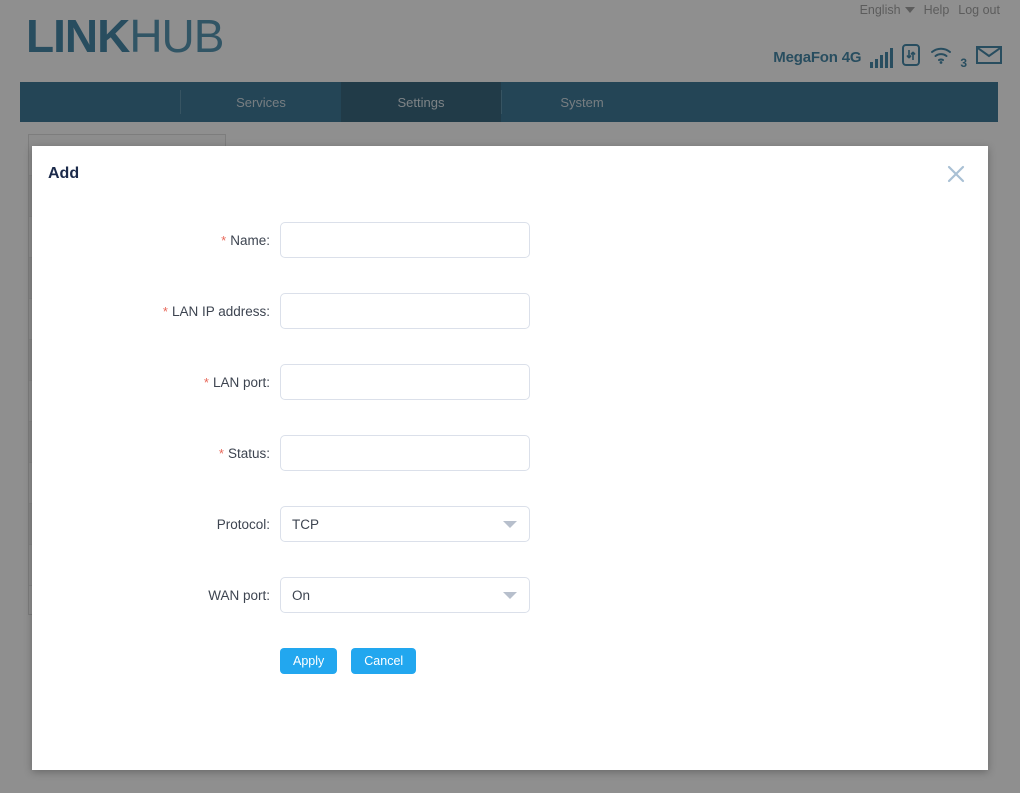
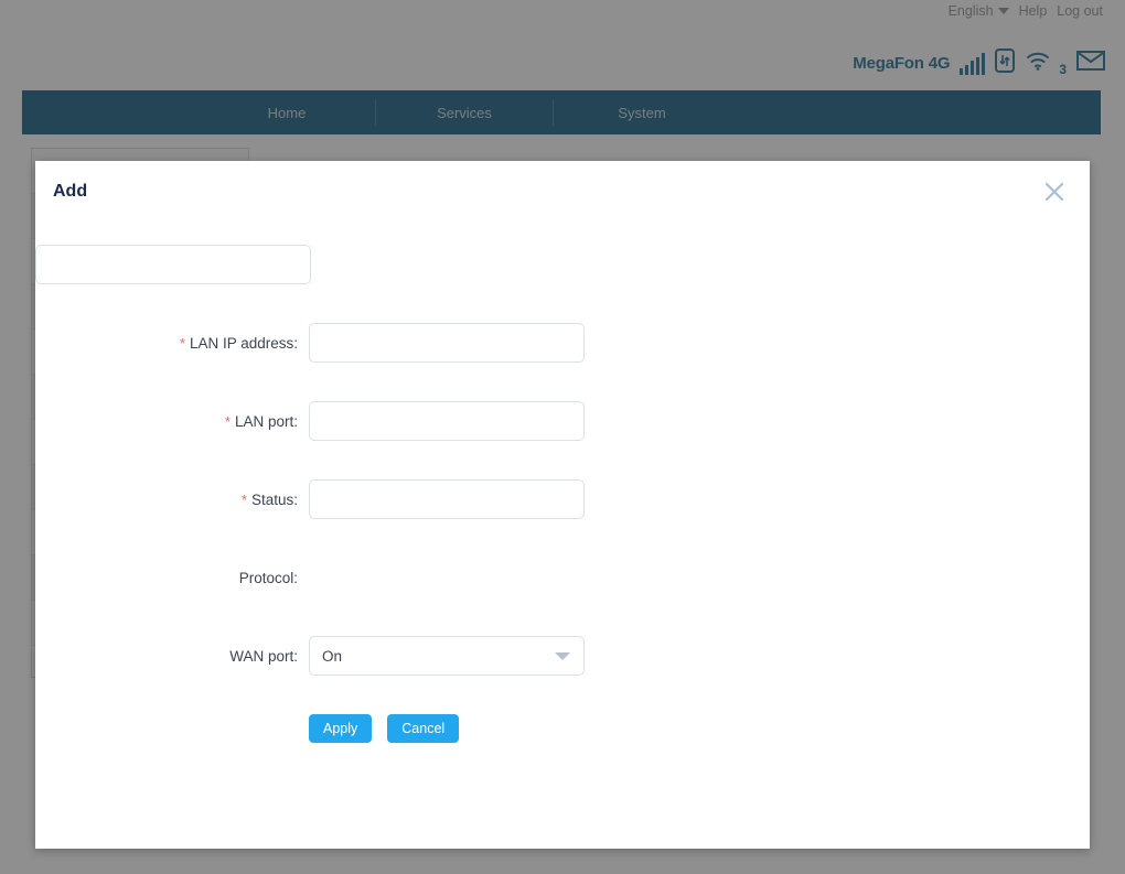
  English
  Help
  Log out
- LINKHUB
  MegaFon 4G
  3
+ Home
  Services
- Settings
  System
  Add
- * Name:
  * LAN IP address:
  * LAN port:
  * Status:
  Protocol:
- TCP
  WAN port:
  On
  Apply
  Cancel
